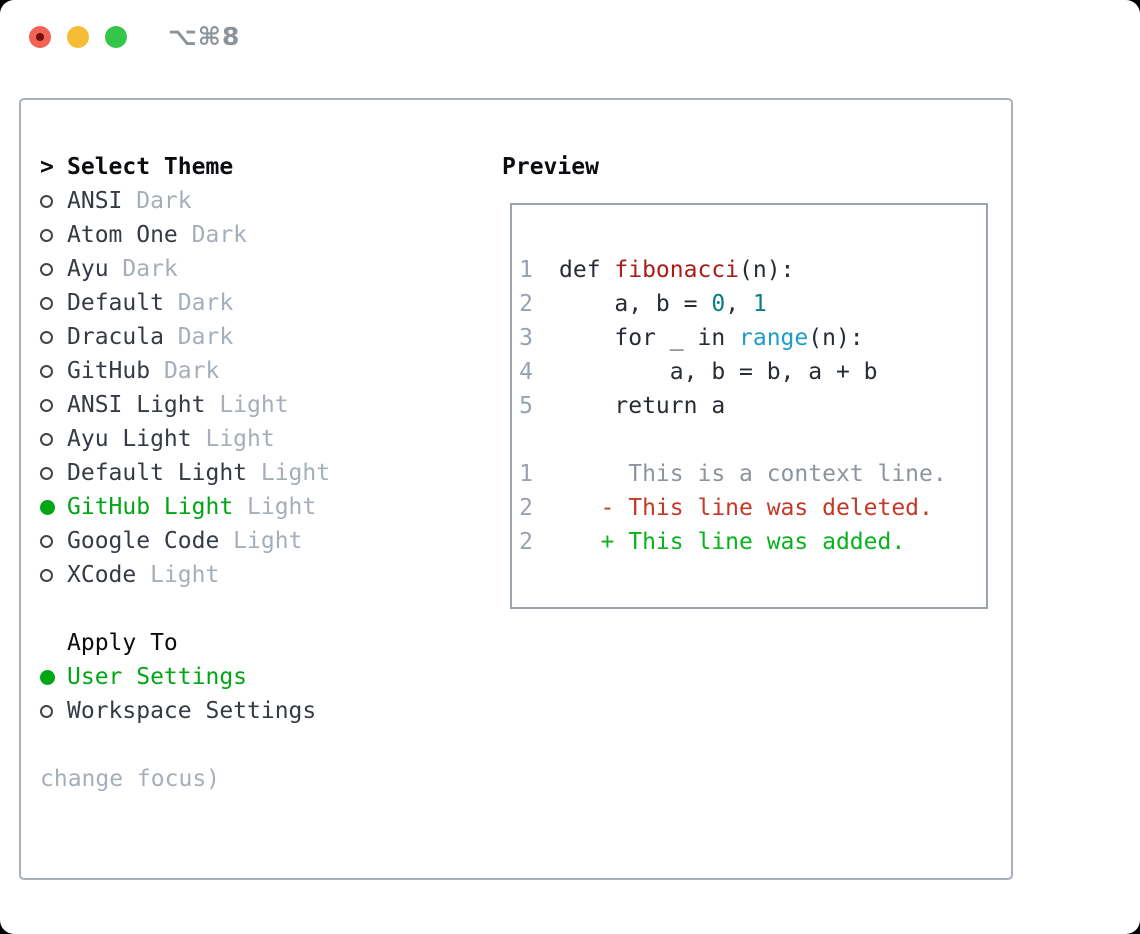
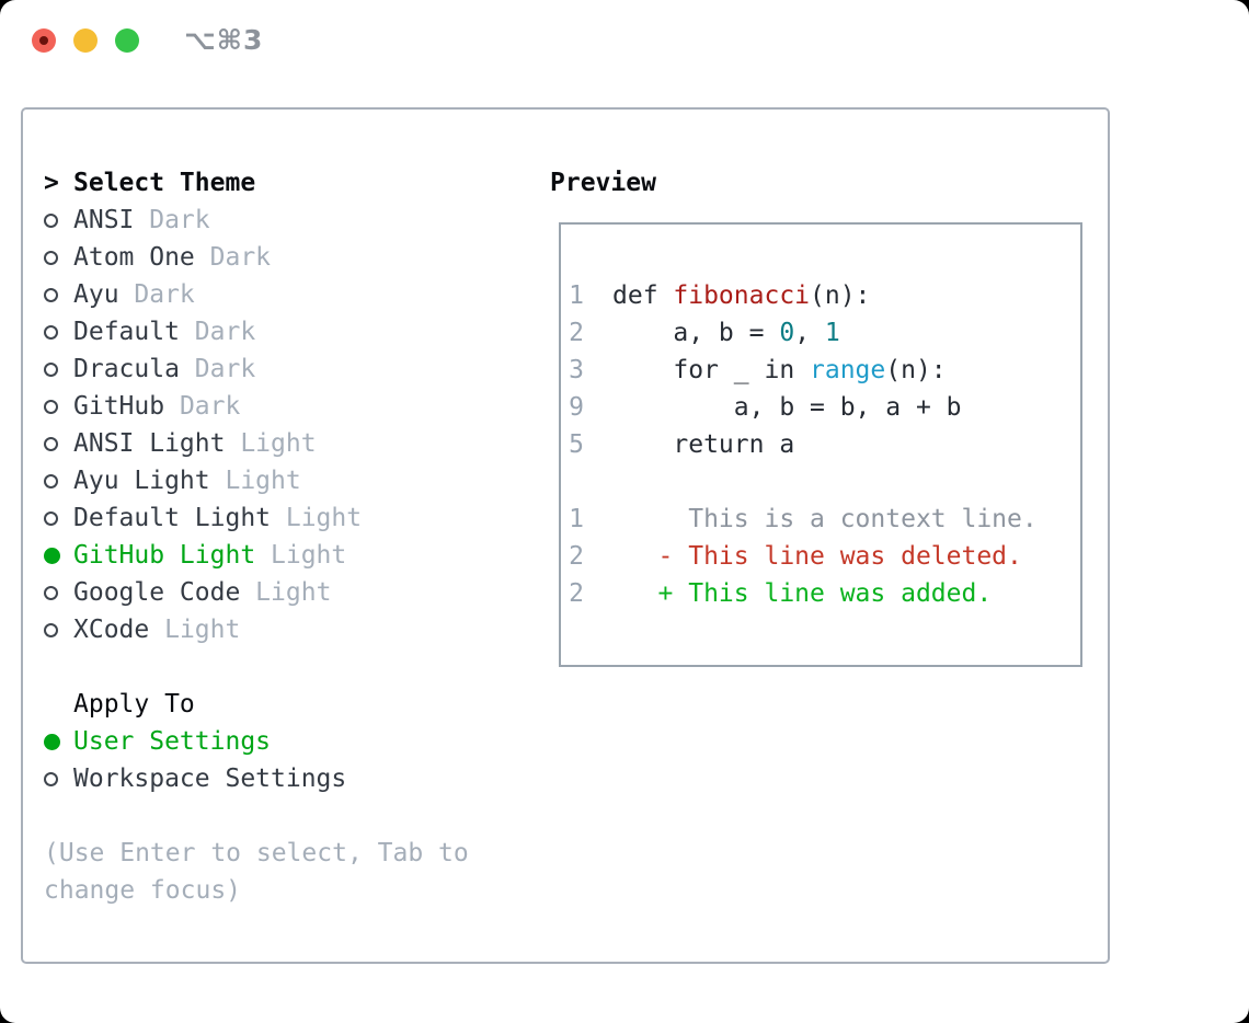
- ⌥⌘8
+ ⌥⌘3
  >
  Select Theme
  ANSI
  Dark
  Atom One
  Dark
  Ayu
  Dark
  Default
  Dark
  Dracula
  Dark
  GitHub
  Dark
  ANSI Light
  Light
  Ayu Light
  Light
  Default Light
  Light
  GitHub Light
  Light
  Google Code
  Light
  XCode
  Light
  Apply To
  User Settings
  Workspace Settings
+ (Use Enter to select, Tab to
  change focus)
  Preview
  1
  def
  fibonacci
  (n):
  2
  a, b =
  0
  ,
  1
  3
  for _ in
  range
  (n):
- 4
+ 9
  a, b = b, a + b
  5
  return a
  1
  This is a context line.
  2
  - This line was deleted.
  2
  + This line was added.
